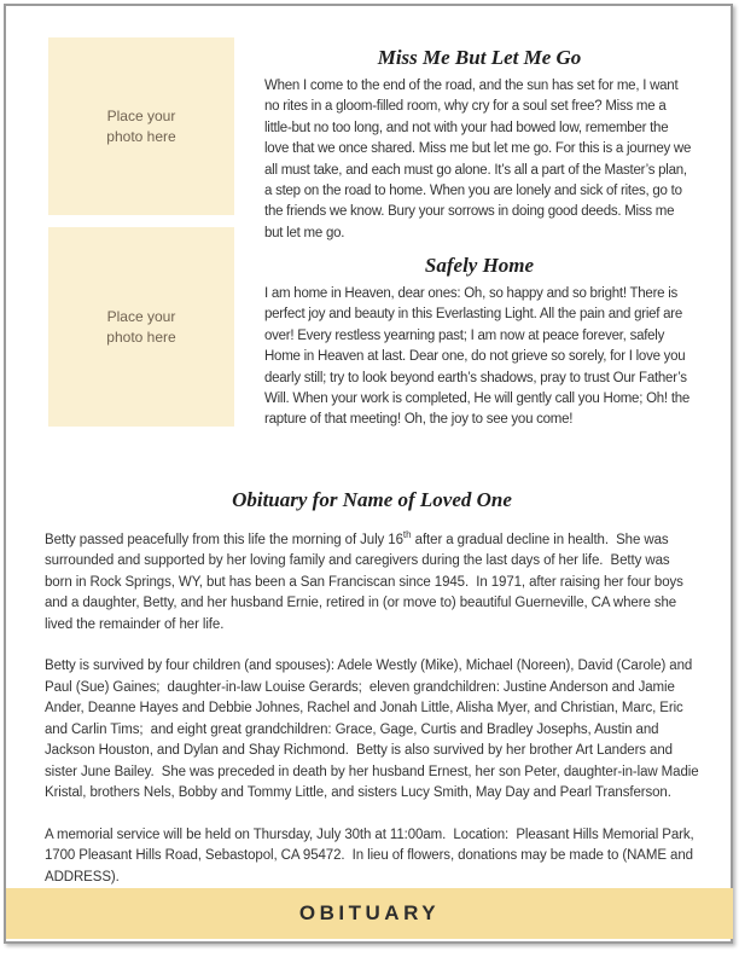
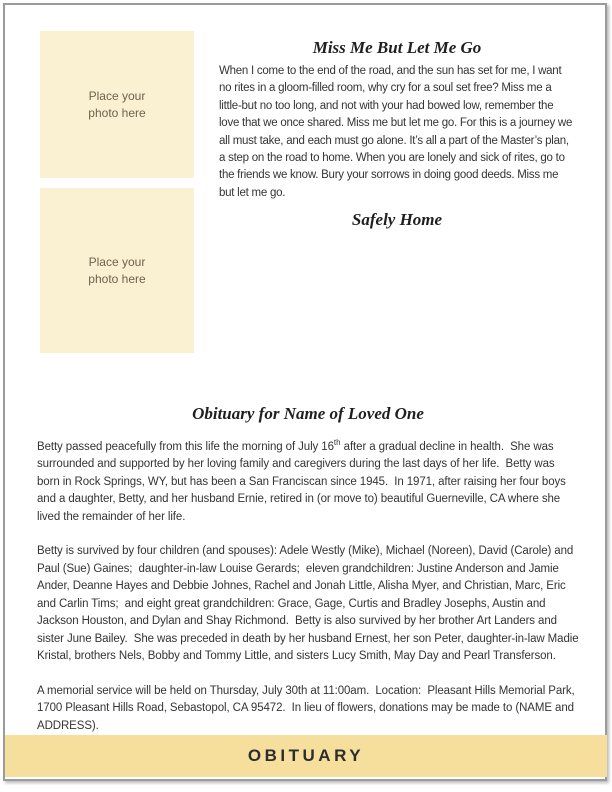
  Place your
  photo here
  Place your
  photo here
  Miss Me But Let Me Go
  When I come to the end of the road, and the sun has set for me, I want no rites in a gloom-filled room, why cry for a soul set free? Miss me a little-but no too long, and not with your had bowed low, remember the love that we once shared. Miss me but let me go. For this is a journey we all must take, and each must go alone. It’s all a part of the Master’s plan, a step on the road to home. When you are lonely and sick of rites, go to the friends we know. Bury your sorrows in doing good deeds. Miss me but let me go.
  Safely Home
- I am home in Heaven, dear ones: Oh, so happy and so bright! There is perfect joy and beauty in this Everlasting Light. All the pain and grief are over! Every restless yearning past; I am now at peace forever, safely Home in Heaven at last. Dear one, do not grieve so sorely, for I love you dearly still; try to look beyond earth’s shadows, pray to trust Our Father’s Will. When your work is completed, He will gently call you Home; Oh! the rapture of that meeting! Oh, the joy to see you come!
  Obituary for Name of Loved One
  Betty passed peacefully from this life the morning of July 16th after a gradual decline in health. She was surrounded and supported by her loving family and caregivers during the last days of her life. Betty was born in Rock Springs, WY, but has been a San Franciscan since 1945. In 1971, after raising her four boys and a daughter, Betty, and her husband Ernie, retired in (or move to) beautiful Guerneville, CA where she lived the remainder of her life.
  Betty is survived by four children (and spouses): Adele Westly (Mike), Michael (Noreen), David (Carole) and Paul (Sue) Gaines; daughter-in-law Louise Gerards; eleven grandchildren: Justine Anderson and Jamie Ander, Deanne Hayes and Debbie Johnes, Rachel and Jonah Little, Alisha Myer, and Christian, Marc, Eric and Carlin Tims; and eight great grandchildren: Grace, Gage, Curtis and Bradley Josephs, Austin and Jackson Houston, and Dylan and Shay Richmond. Betty is also survived by her brother Art Landers and sister June Bailey. She was preceded in death by her husband Ernest, her son Peter, daughter-in-law Madie Kristal, brothers Nels, Bobby and Tommy Little, and sisters Lucy Smith, May Day and Pearl Transferson.
  A memorial service will be held on Thursday, July 30th at 11:00am. Location: Pleasant Hills Memorial Park, 1700 Pleasant Hills Road, Sebastopol, CA 95472. In lieu of flowers, donations may be made to (NAME and ADDRESS).
  OBITUARY
